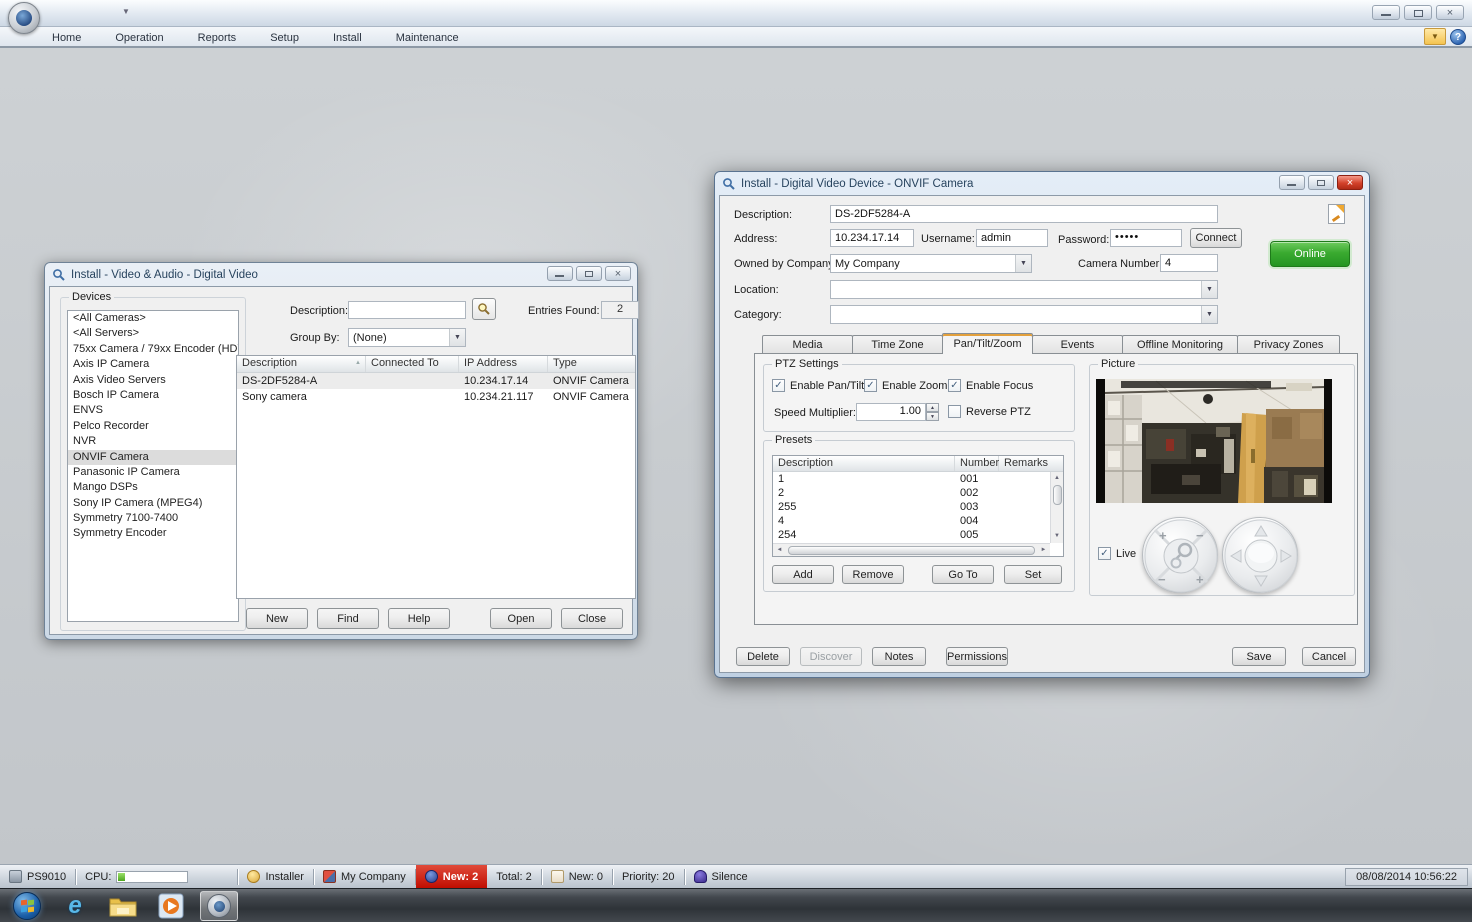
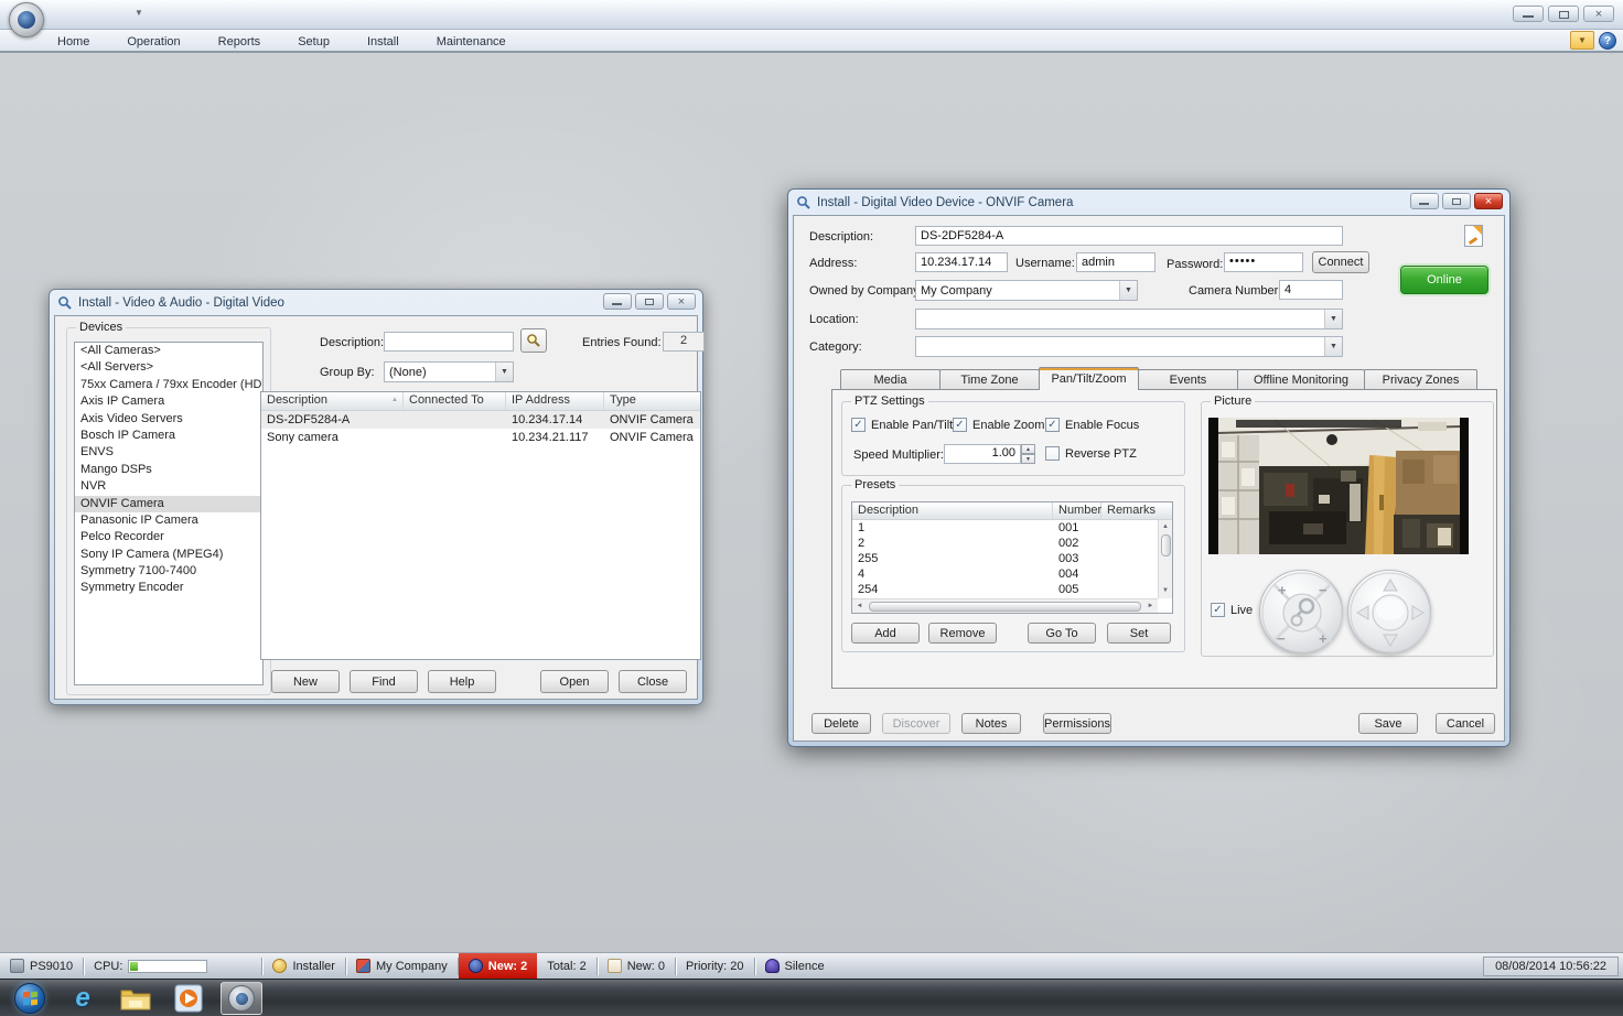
  ▼
  ×
  Home
  Operation
  Reports
  Setup
  Install
  Maintenance
  ▼
  ?
  Install - Video & Audio - Digital Video
  ×
  Devices
  <All Cameras>
  <All Servers>
  75xx Camera / 79xx Encoder (HD
  Axis IP Camera
  Axis Video Servers
  Bosch IP Camera
  ENVS
- Pelco Recorder
+ Mango DSPs
  NVR
  ONVIF Camera
  Panasonic IP Camera
- Mango DSPs
+ Pelco Recorder
  Sony IP Camera (MPEG4)
  Symmetry 7100-7400
  Symmetry Encoder
  Description:
  Entries Found:
  2
  Group By:
  (None)
  Description
  Connected To
  IP Address
  Type
  DS-2DF5284-A
  10.234.17.14
  ONVIF Camera
  Sony camera
  10.234.21.117
  ONVIF Camera
  New
  Find
  Help
  Open
  Close
  Install - Digital Video Device - ONVIF Camera
  ×
  Description:
  DS-2DF5284-A
  Address:
  10.234.17.14
  Username:
  admin
  Password:
  •••••
  Connect
  Online
  Owned by Compan
  My Company
  Camera Number
  4
  Location:
  Category:
  Media
  Time Zone
  Pan/Tilt/Zoom
  Events
  Offline Monitoring
  Privacy Zones
  PTZ Settings
  ✓
  Enable Pan/Tilt
  ✓
  Enable Zoom
  ✓
  Enable Focus
  Speed Multiplier:
  1.00
  .
  Reverse PTZ
  Presets
  Description
  Number
  Remarks
  1
  001
  2
  002
  255
  003
  4
  004
  254
  005
  Add
  Remove
  Go To
  Set
  Picture
  ✓
  Live
  +
  −
  −
  +
  Delete
  Discover
  Notes
  Permissions
  Save
  Cancel
  PS9010
  CPU:
  Installer
  My Company
  New: 2
  Total: 2
  New: 0
  Priority: 20
  Silence
  08/08/2014 10:56:22
  e
